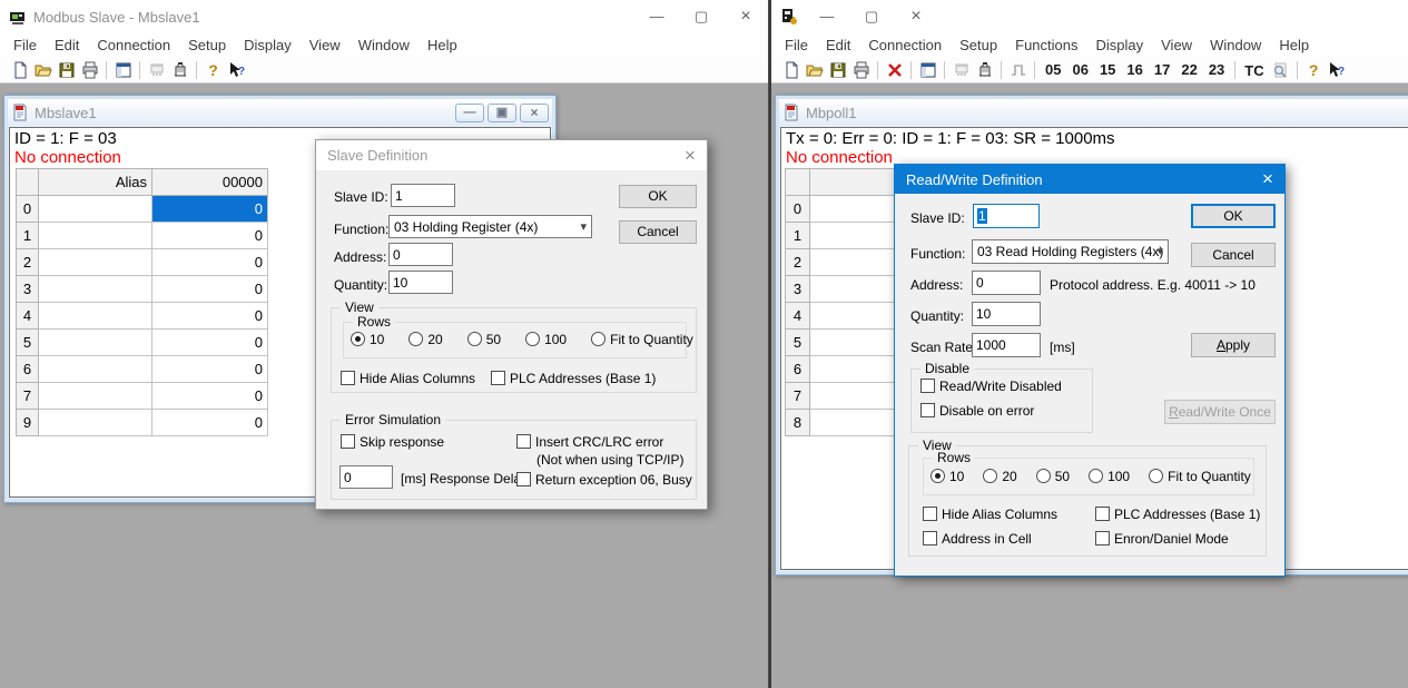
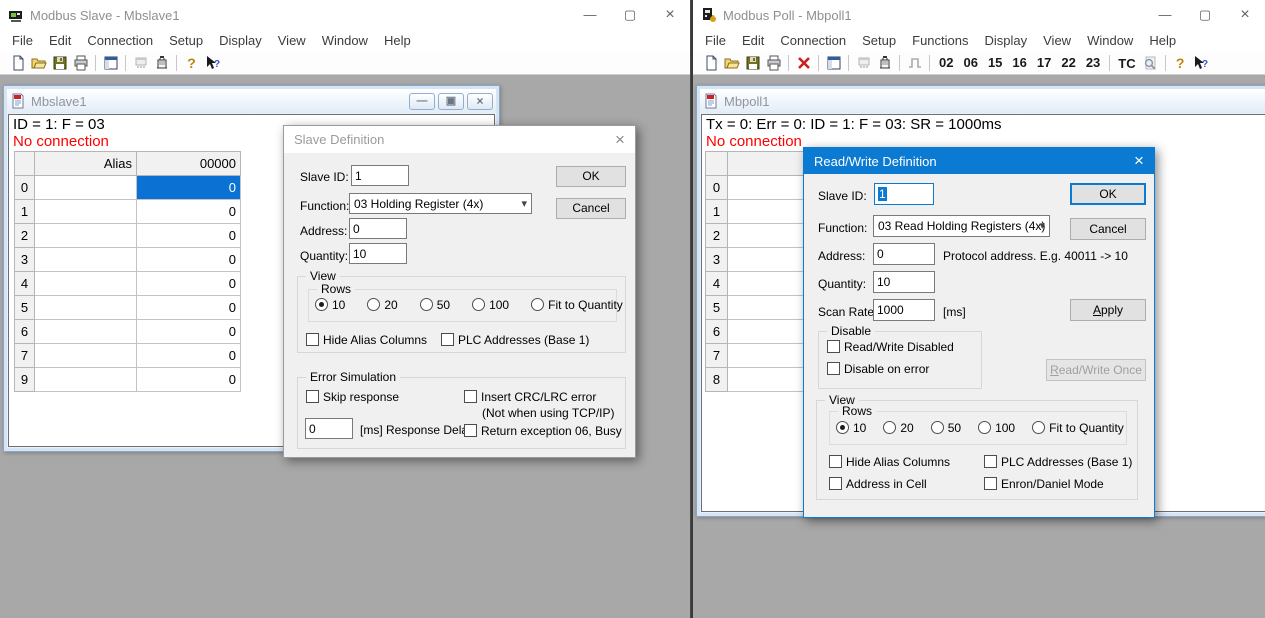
  Modbus Slave - Mbslave1
  —
  ▢
  ×
  File
  Edit
  Connection
  Setup
  Display
  View
  Window
  Help
  ?
  ?
  Mbslave1
  —
  ▣
  ×
  ID = 1: F = 03
  No connection
  	Alias	00000
  0		0
  1		0
  2		0
  3		0
  4		0
  5		0
  6		0
  7		0
  9		0
  Slave Definition
  ×
  Slave ID:
  1
  OK
  Function:
  03 Holding Register (4x)
  ▾
  Cancel
  Address:
  0
  Quantity:
  10
  View
  Rows
  10
  20
  50
  100
  Fit to Quantity
  Hide Alias Columns
  PLC Addresses (Base 1)
  Error Simulation
  Skip response
  Insert CRC/LRC error
  (Not when using TCP/IP)
  0
  [ms] Response Del
  Return exception 06, Busy
+ Modbus Poll - Mbpoll1
  —
  ▢
  ×
  File
  Edit
  Connection
  Setup
  Functions
  Display
  View
  Window
  Help
- 05
+ 02
  06
  15
  16
  17
  22
  23
  TC
  ?
  ?
  Mbpoll1
  Tx = 0: Err = 0: ID = 1: F = 03: SR = 1000ms
  No connection
  0
  1
  2
  3
  4
  5
  6
  7
  8
  Read/Write Definition
  ×
  Slave ID:
  1
  OK
  Function:
  03 Read Holding Registers (4x)
  ▾
  Cancel
  Address:
  0
  Protocol address. E.g. 40011 -> 10
  Quantity:
  10
  Scan Rate
  1000
  [ms]
  Apply
  Disable
  Read/Write Disabled
  Disable on error
  Read/Write Once
  View
  Rows
  10
  20
  50
  100
  Fit to Quantity
  Hide Alias Columns
  PLC Addresses (Base 1)
  Address in Cell
  Enron/Daniel Mode
